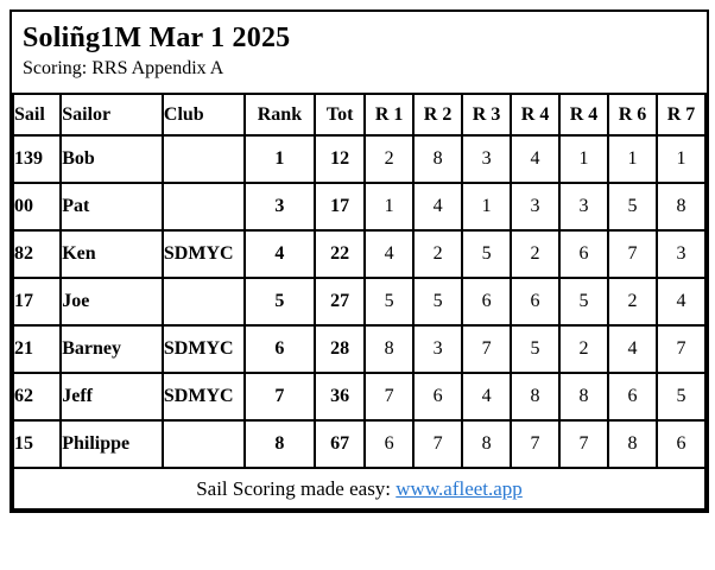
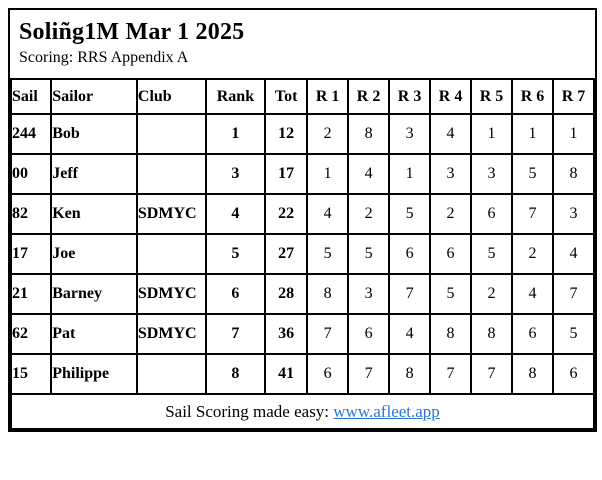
  Soliñg1M Mar 1 2025
  Scoring: RRS Appendix A
- Sail	Sailor	Club	Rank	Tot	R 1	R 2	R 3	R 4	R 4	R 6	R 7
+ Sail	Sailor	Club	Rank	Tot	R 1	R 2	R 3	R 4	R 5	R 6	R 7
- 139	Bob		1	12	2	8	3	4	1	1	1
+ 244	Bob		1	12	2	8	3	4	1	1	1
- 00	Pat		3	17	1	4	1	3	3	5	8
+ 00	Jeff		3	17	1	4	1	3	3	5	8
  82	Ken	SDMYC	4	22	4	2	5	2	6	7	3
  17	Joe		5	27	5	5	6	6	5	2	4
  21	Barney	SDMYC	6	28	8	3	7	5	2	4	7
- 62	Jeff	SDMYC	7	36	7	6	4	8	8	6	5
+ 62	Pat	SDMYC	7	36	7	6	4	8	8	6	5
- 15	Philippe		8	67	6	7	8	7	7	8	6
+ 15	Philippe		8	41	6	7	8	7	7	8	6
  Sail Scoring made easy: www.afleet.app
